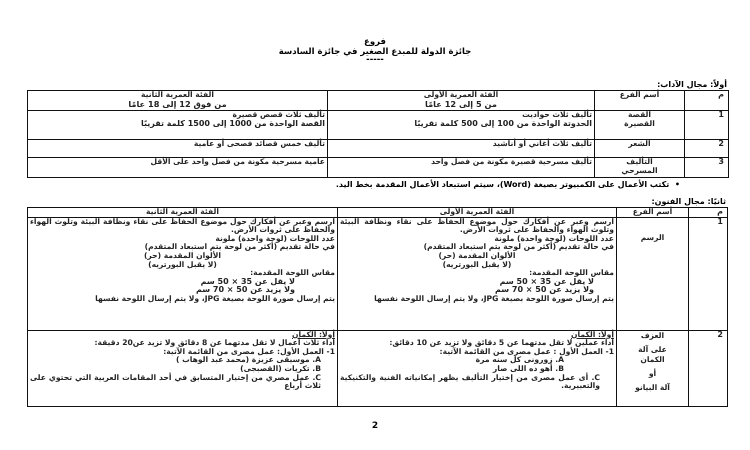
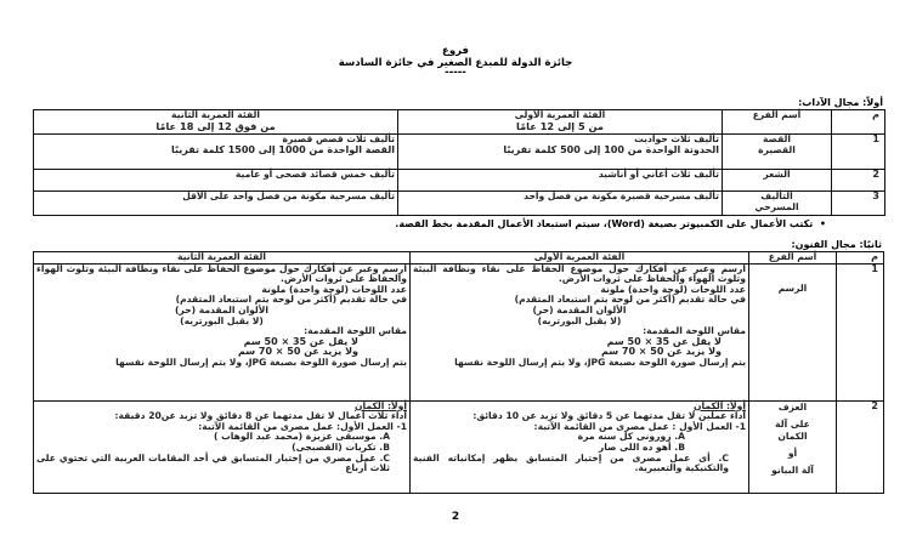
  فروع
  جائزة الدولة للمبدع الصغير في جائزة السادسة
  -----
  أولاً: مجال الآداب:
  م	أسم الفرع	الفئة العمرية الأولى من 5 إلى 12 عامًا	الفئة العمرية الثانية من فوق 12 إلى 18 عامًا
  1	القصة القصيرة	تأليف ثلاث حواديت الحدوتة الواحدة من 100 إلى 500 كلمة تقريبًا	تأليف ثلاث قصص قصيرة القصة الواحدة من 1000 إلى 1500 كلمة تقريبًا
  2	الشعر	تأليف ثلاث أغاني أو أناشيد	تأليف خمس قصائد فصحى أو عامية
- 3	التأليف المسرحي	تأليف مسرحية قصيرة مكونة من فصل واحد	عامية مسرحية مكونة من فصل واحد على الأقل
+ 3	التأليف المسرحي	تأليف مسرحية قصيرة مكونة من فصل واحد	تأليف مسرحية مكونة من فصل واحد على الأقل
- • تكتب الأعمال على الكمبيوتر بصيغة (Word)، سيتم استبعاد الأعمال المقدمة بخط اليد.
+ • تكتب الأعمال على الكمبيوتر بصيغة (Word)، سيتم استبعاد الأعمال المقدمة بخط القصة.
  ثانيًا: مجال الفنون:
  م	أسم الفرع	الفئة العمرية الأولى	الفئة العمرية الثانية
  1	الرسم	ارسم وعبر عن أفكارك حول موضوع الحفاظ على نقاء ونظافة البيئة وتلوث الهواء والحفاظ على ثروات الأرض. عدد اللوحات (لوحة واحدة) ملونة في حالة تقديم (أكثر من لوحة يتم استبعاد المتقدم) الألوان المقدمة (حر) (لا يقبل البورتريه) مقاس اللوحة المقدمة: لا يقل عن 35 × 50 سم ولا يزيد عن 50 × 70 سم يتم إرسال صورة اللوحة بصيغة JPG، ولا يتم إرسال اللوحة نفسها	ارسم وعبر عن أفكارك حول موضوع الحفاظ على نقاء ونظافة البيئة وتلوث الهواء والحفاظ على ثروات الأرض. عدد اللوحات (لوحة واحدة) ملونة في حالة تقديم (أكثر من لوحة يتم استبعاد المتقدم) الألوان المقدمة (حر) (لا يقبل البورتريه) مقاس اللوحة المقدمة: لا يقل عن 35 × 50 سم ولا يزيد عن 50 × 70 سم يتم إرسال صورة اللوحة بصيغة JPG، ولا يتم إرسال اللوحة نفسها
- 2	العزف على آلة الكمان أو آلة البيانو	أولاً: الكمان أداء عملين لا تقل مدتهما عن 5 دقائق ولا تزيد عن 10 دقائق: 1- العمل الأول : عمل مصرى من القائمة الآتية: A. زورونى كل سنه مرة B. أهو ده اللى صار C. أى عمل مصرى من إختيار التأليف يظهر إمكانياته الفنية والتكنيكية والتعبيرية.	أولاً: الكمان أداء ثلاث أعمال لا تقل مدتهما عن 8 دقائق ولا تزيد عن20 دقيقة: 1- العمل الأول: عمل مصرى من القائمة الآتية: A. موسيقى عزيزة (محمد عبد الوهاب ) B. تكريات (القصبجى) C. عمل مصري من إختيار المتسابق في أحد المقامات العربية التي تحتوي على ثلاث أرباع
+ 2	العزف على آلة الكمان أو آلة البيانو	أولاً: الكمان أداء عملين لا تقل مدتهما عن 5 دقائق ولا تزيد عن 10 دقائق: 1- العمل الأول : عمل مصرى من القائمة الآتية: A. زورونى كل سنه مرة B. أهو ده اللى صار C. أى عمل مصرى من إختيار المتسابق يظهر إمكانياته الفنية والتكنيكية والتعبيرية.	أولاً: الكمان أداء ثلاث أعمال لا تقل مدتهما عن 8 دقائق ولا تزيد عن20 دقيقة: 1- العمل الأول: عمل مصرى من القائمة الآتية: A. موسيقى عزيزة (محمد عبد الوهاب ) B. تكريات (القصبجى) C. عمل مصري من إختيار المتسابق في أحد المقامات العربية التي تحتوي على ثلاث أرباع
  2
